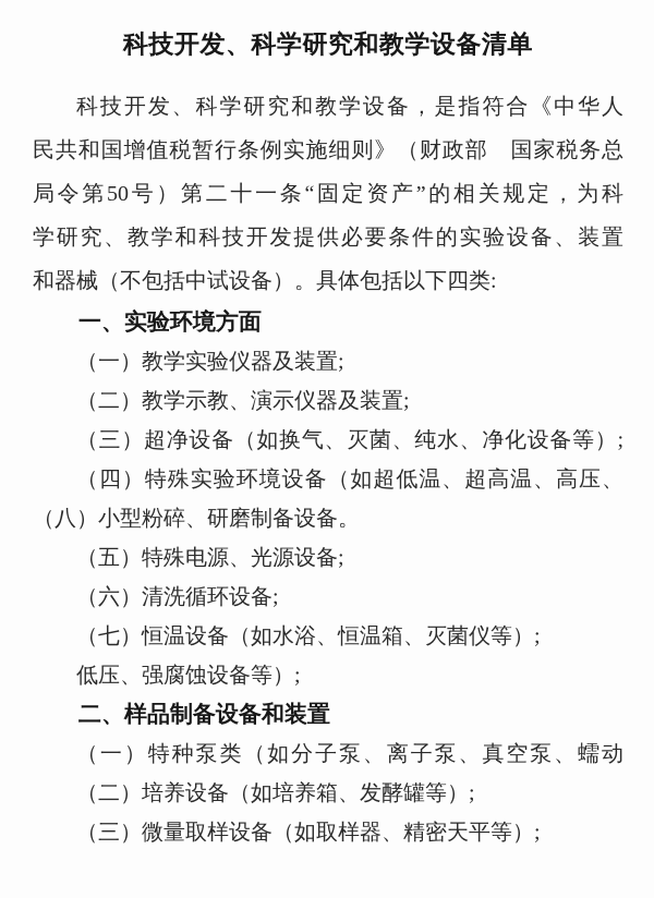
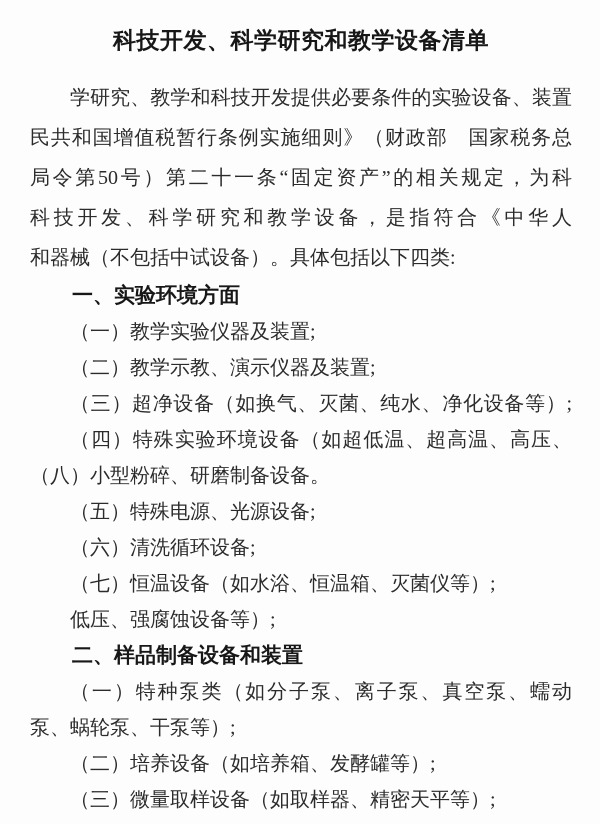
  科技开发、科学研究和教学设备清单
- 科技开发、科学研究和教学设备，是指符合《中华人
+ 学研究、教学和科技开发提供必要条件的实验设备、装置
  民共和国增值税暂行条例实施细则》（财政部 国家税务总
  局令第50号）第二十一条“固定资产”的相关规定，为科
- 学研究、教学和科技开发提供必要条件的实验设备、装置
+ 科技开发、科学研究和教学设备，是指符合《中华人
  和器械（不包括中试设备）。具体包括以下四类:
  一、实验环境方面
  （一）教学实验仪器及装置;
  （二）教学示教、演示仪器及装置;
  （三）超净设备（如换气、灭菌、纯水、净化设备等）;
  （四）特殊实验环境设备（如超低温、超高温、高压、
  （八）小型粉碎、研磨制备设备。
  （五）特殊电源、光源设备;
  （六）清洗循环设备;
  （七）恒温设备（如水浴、恒温箱、灭菌仪等）;
  低压、强腐蚀设备等）;
  二、样品制备设备和装置
  （一）特种泵类（如分子泵、离子泵、真空泵、蠕动
+ 泵、蜗轮泵、干泵等）;
  （二）培养设备（如培养箱、发酵罐等）;
  （三）微量取样设备（如取样器、精密天平等）;
